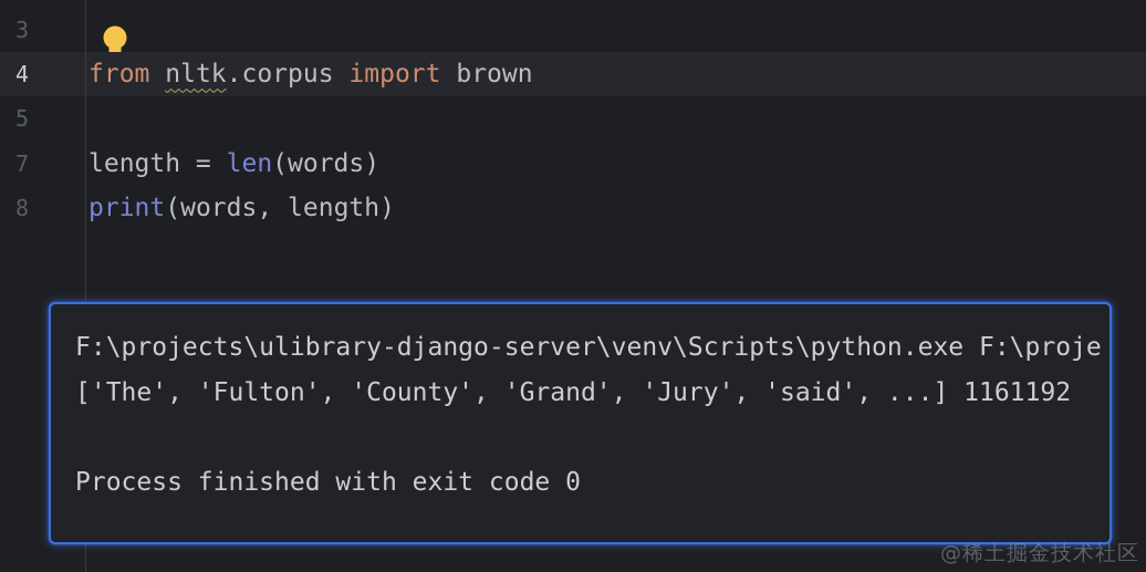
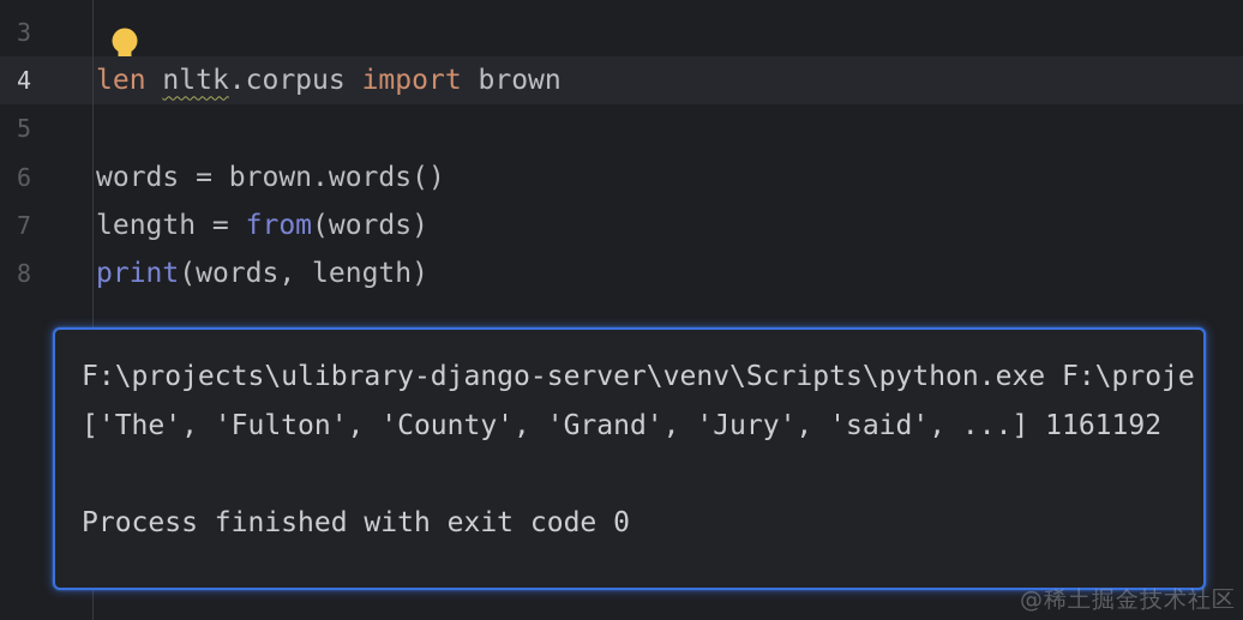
  3
  4
- from nltk.corpus import brown
+ len nltk.corpus import brown
  5
+ 6
+ words = brown.words()
  7
- length = len(words)
+ length = from(words)
  8
  print(words, length)
  F:\projects\ulibrary-django-server\venv\Scripts\python.exe F:\proje
  ['The', 'Fulton', 'County', 'Grand', 'Jury', 'said', ...] 1161192
  Process finished with exit code 0
  @稀土掘金技术社区
